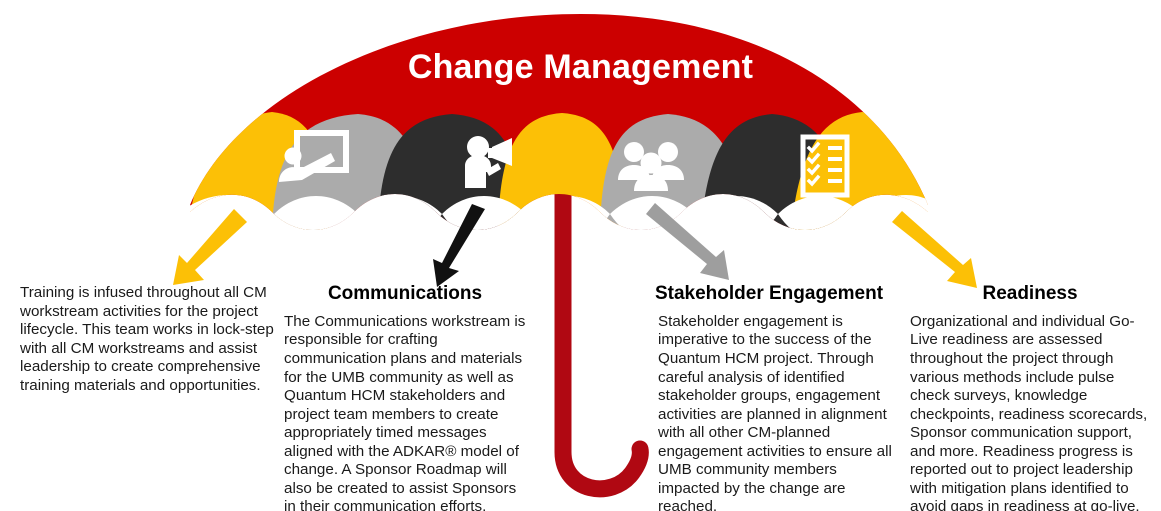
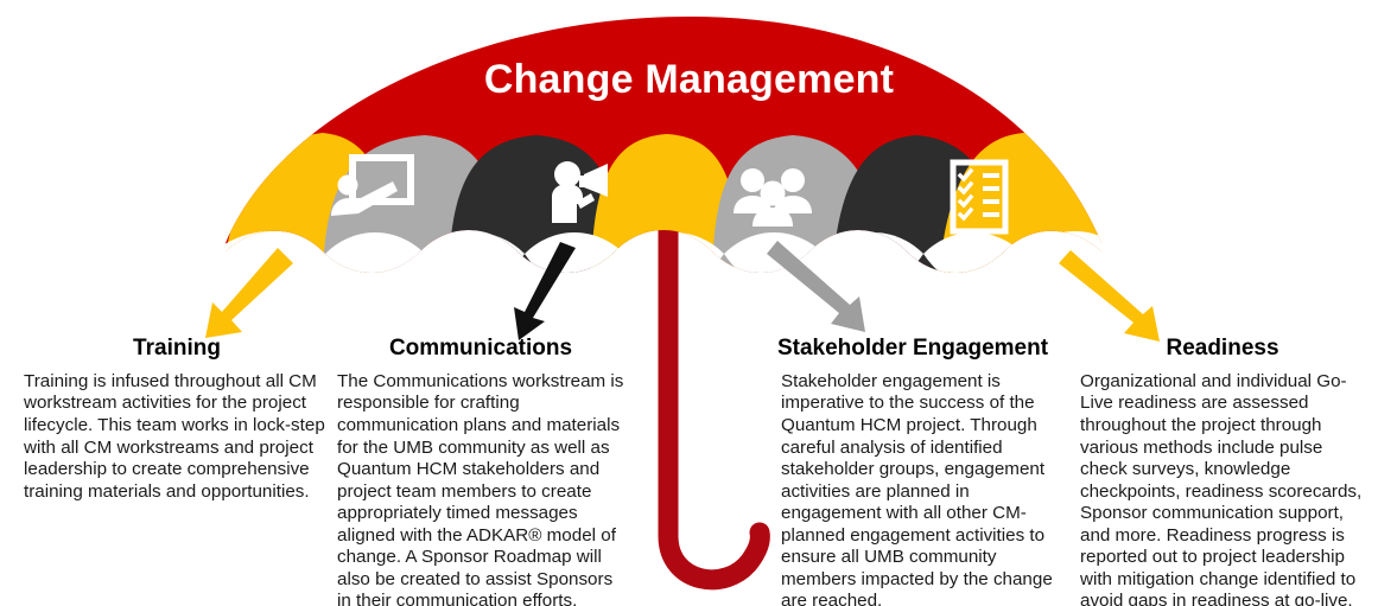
  Change Management
+ Training
- Training is infused throughout all CM workstream activities for the project lifecycle. This team works in lock-step with all CM workstreams and assist leadership to create comprehensive training materials and opportunities.
+ Training is infused throughout all CM workstream activities for the project lifecycle. This team works in lock-step with all CM workstreams and project leadership to create comprehensive training materials and opportunities.
  Communications
  The Communications workstream is responsible for crafting communication plans and materials for the UMB community as well as Quantum HCM stakeholders and project team members to create appropriately timed messages aligned with the ADKAR® model of change. A Sponsor Roadmap will also be created to assist Sponsors in their communication efforts.
  Stakeholder Engagement
- Stakeholder engagement is imperative to the success of the Quantum HCM project. Through careful analysis of identified stakeholder groups, engagement activities are planned in alignment with all other CM-planned engagement activities to ensure all UMB community members impacted by the change are reached.
+ Stakeholder engagement is imperative to the success of the Quantum HCM project. Through careful analysis of identified stakeholder groups, engagement activities are planned in engagement with all other CM-planned engagement activities to ensure all UMB community members impacted by the change are reached.
  Readiness
- Organizational and individual Go-Live readiness are assessed throughout the project through various methods include pulse check surveys, knowledge checkpoints, readiness scorecards, Sponsor communication support, and more. Readiness progress is reported out to project leadership with mitigation plans identified to avoid gaps in readiness at go-live.
+ Organizational and individual Go-Live readiness are assessed throughout the project through various methods include pulse check surveys, knowledge checkpoints, readiness scorecards, Sponsor communication support, and more. Readiness progress is reported out to project leadership with mitigation change identified to avoid gaps in readiness at go-live.
